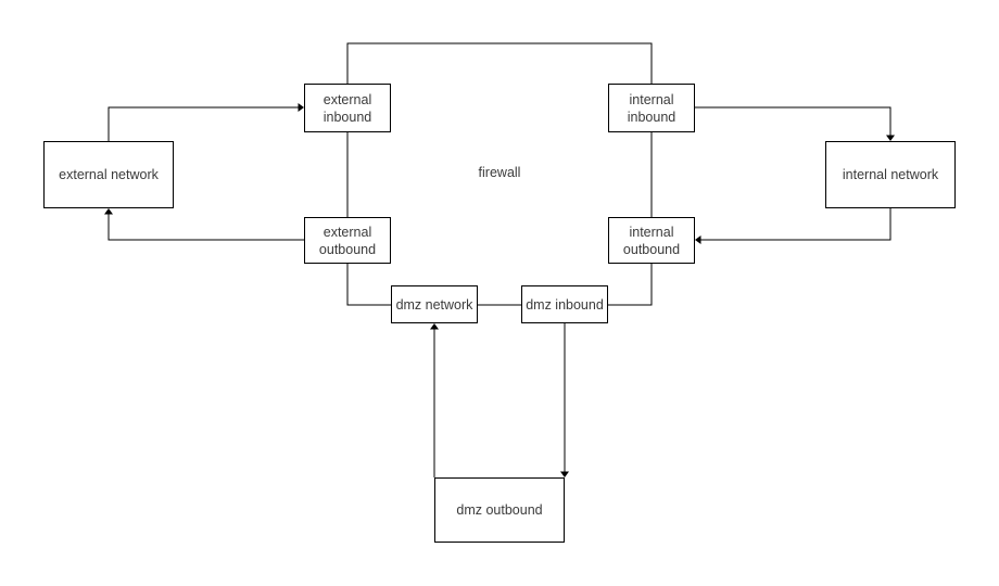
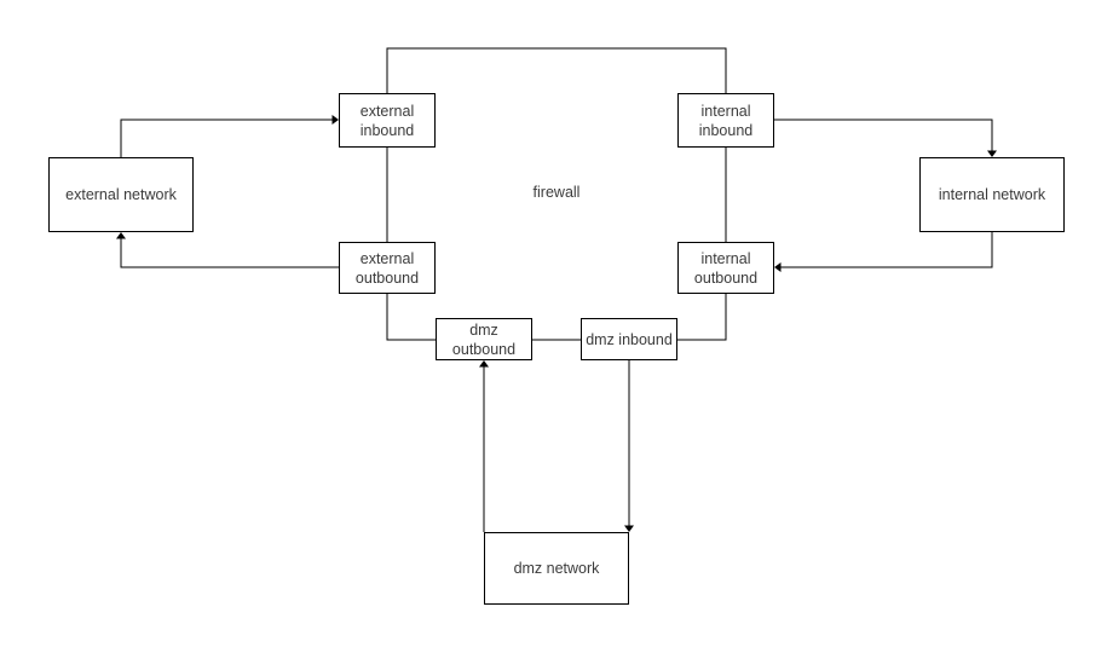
  external network
  external
  inbound
  external
  outbound
  internal
  inbound
  internal
  outbound
  internal network
- dmz network
+ dmz outbound
  dmz inbound
- dmz outbound
+ dmz network
  firewall
